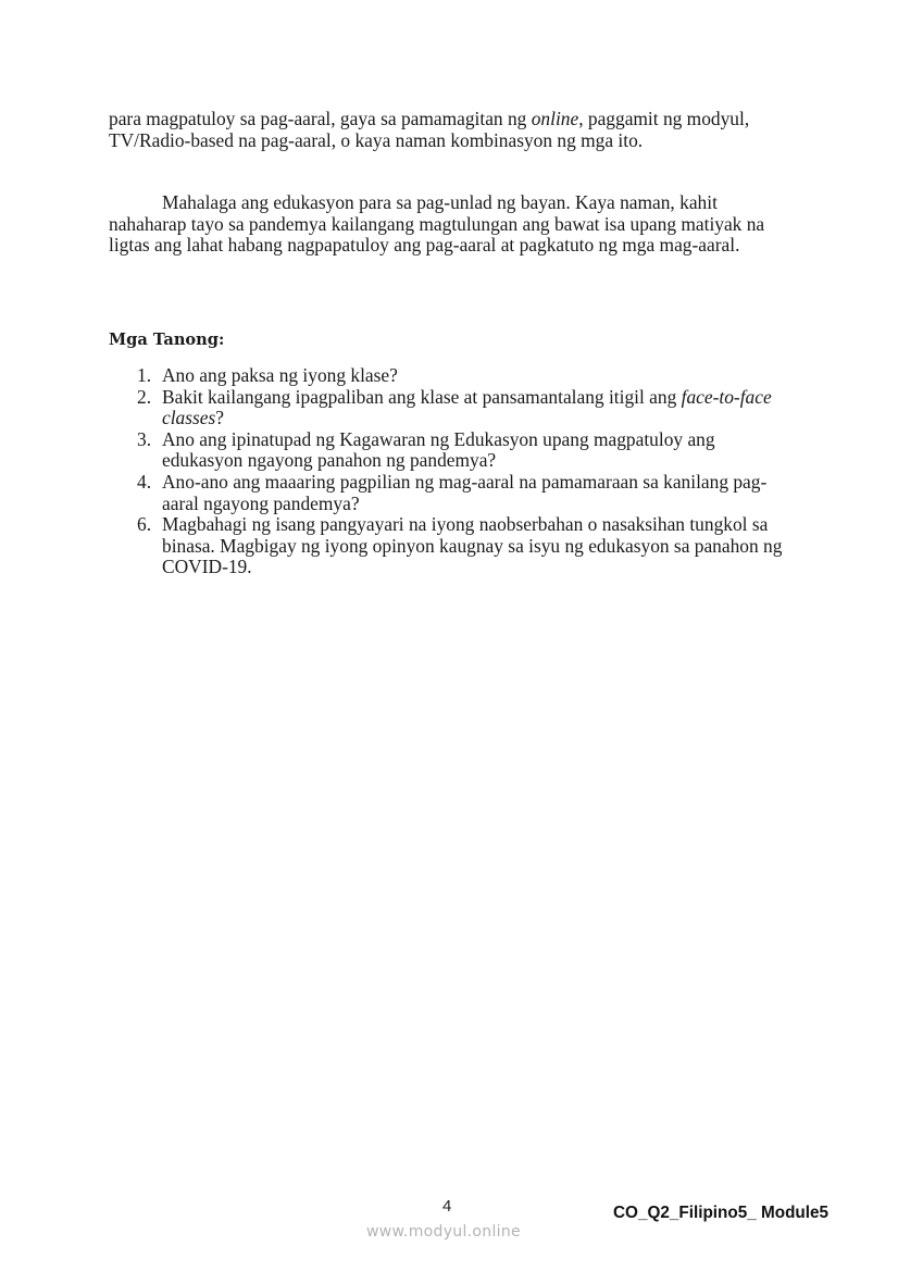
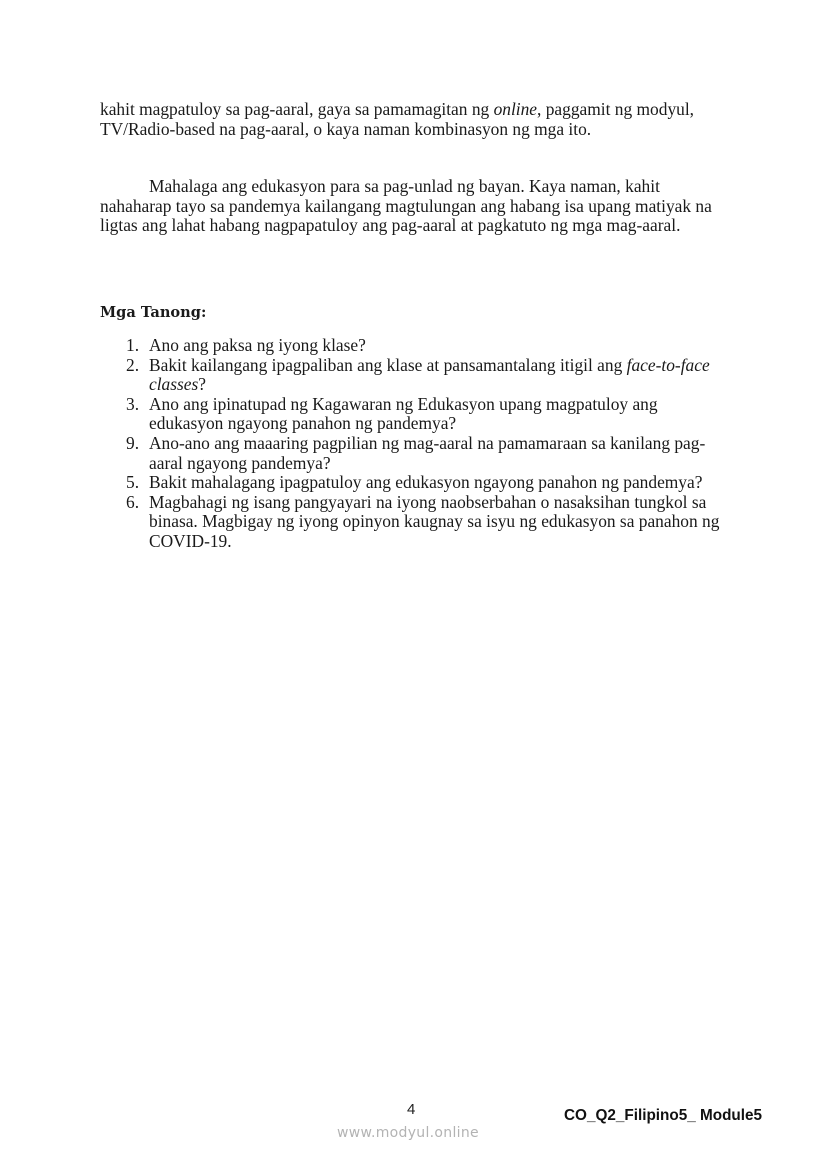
- para magpatuloy sa pag-aaral, gaya sa pamamagitan ng online, paggamit ng modyul, TV/Radio-based na pag-aaral, o kaya naman kombinasyon ng mga ito.
+ kahit magpatuloy sa pag-aaral, gaya sa pamamagitan ng online, paggamit ng modyul, TV/Radio-based na pag-aaral, o kaya naman kombinasyon ng mga ito.
- Mahalaga ang edukasyon para sa pag-unlad ng bayan. Kaya naman, kahit nahaharap tayo sa pandemya kailangang magtulungan ang bawat isa upang matiyak na ligtas ang lahat habang nagpapatuloy ang pag-aaral at pagkatuto ng mga mag-aaral.
+ Mahalaga ang edukasyon para sa pag-unlad ng bayan. Kaya naman, kahit nahaharap tayo sa pandemya kailangang magtulungan ang habang isa upang matiyak na ligtas ang lahat habang nagpapatuloy ang pag-aaral at pagkatuto ng mga mag-aaral.
  Mga Tanong:
  1.
  Ano ang paksa ng iyong klase?
  2.
  Bakit kailangang ipagpaliban ang klase at pansamantalang itigil ang face-to-face classes?
  3.
  Ano ang ipinatupad ng Kagawaran ng Edukasyon upang magpatuloy ang edukasyon ngayong panahon ng pandemya?
- 4.
+ 9.
  Ano-ano ang maaaring pagpilian ng mag-aaral na pamamaraan sa kanilang pag-aaral ngayong pandemya?
+ 5.
+ Bakit mahalagang ipagpatuloy ang edukasyon ngayong panahon ng pandemya?
  6.
  Magbahagi ng isang pangyayari na iyong naobserbahan o nasaksihan tungkol sa binasa. Magbigay ng iyong opinyon kaugnay sa isyu ng edukasyon sa panahon ng COVID-19.
  4
  CO_Q2_Filipino5_ Module5
  www.modyul.online
